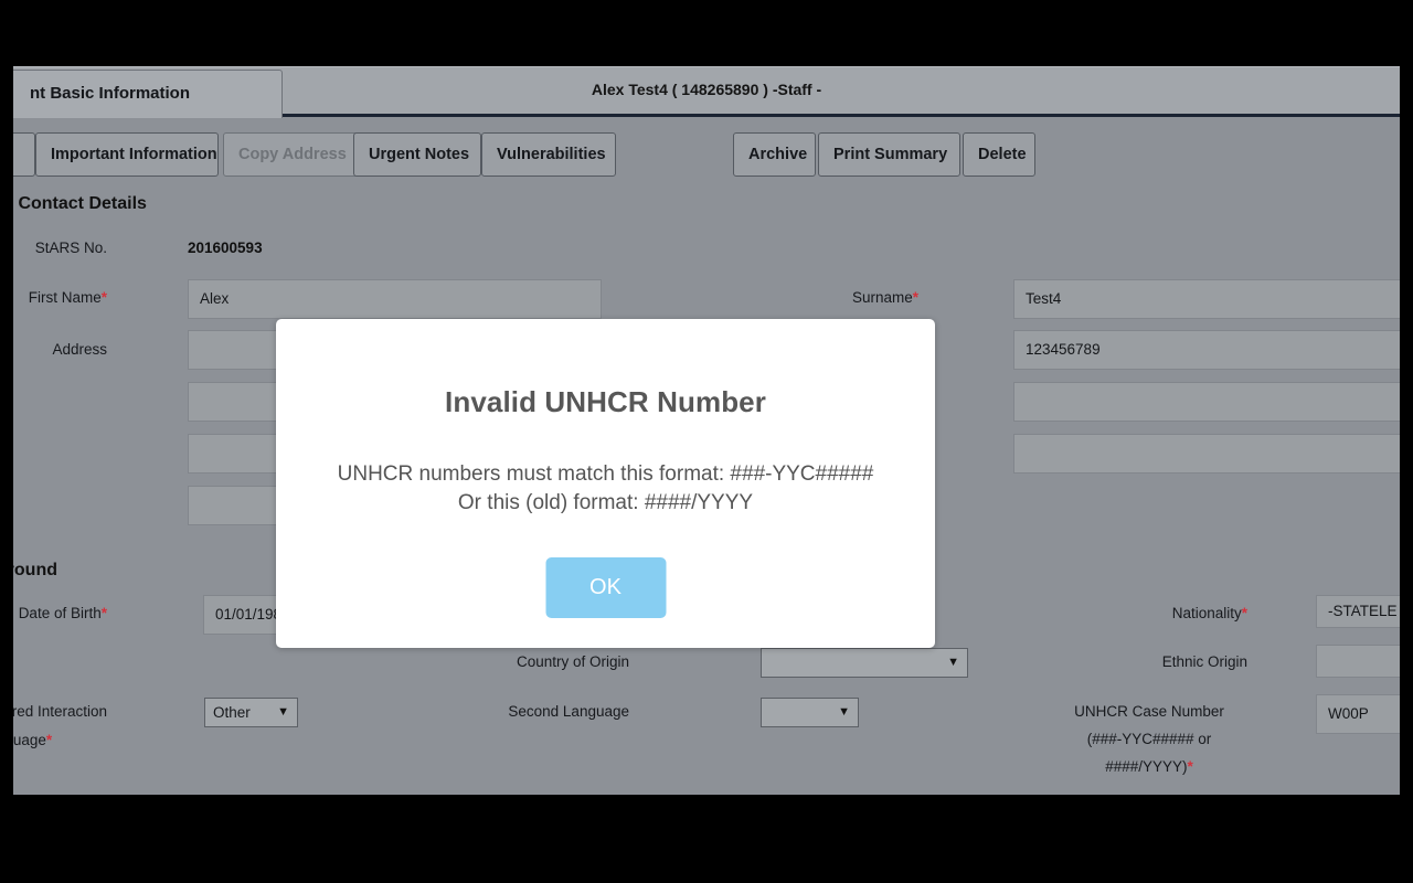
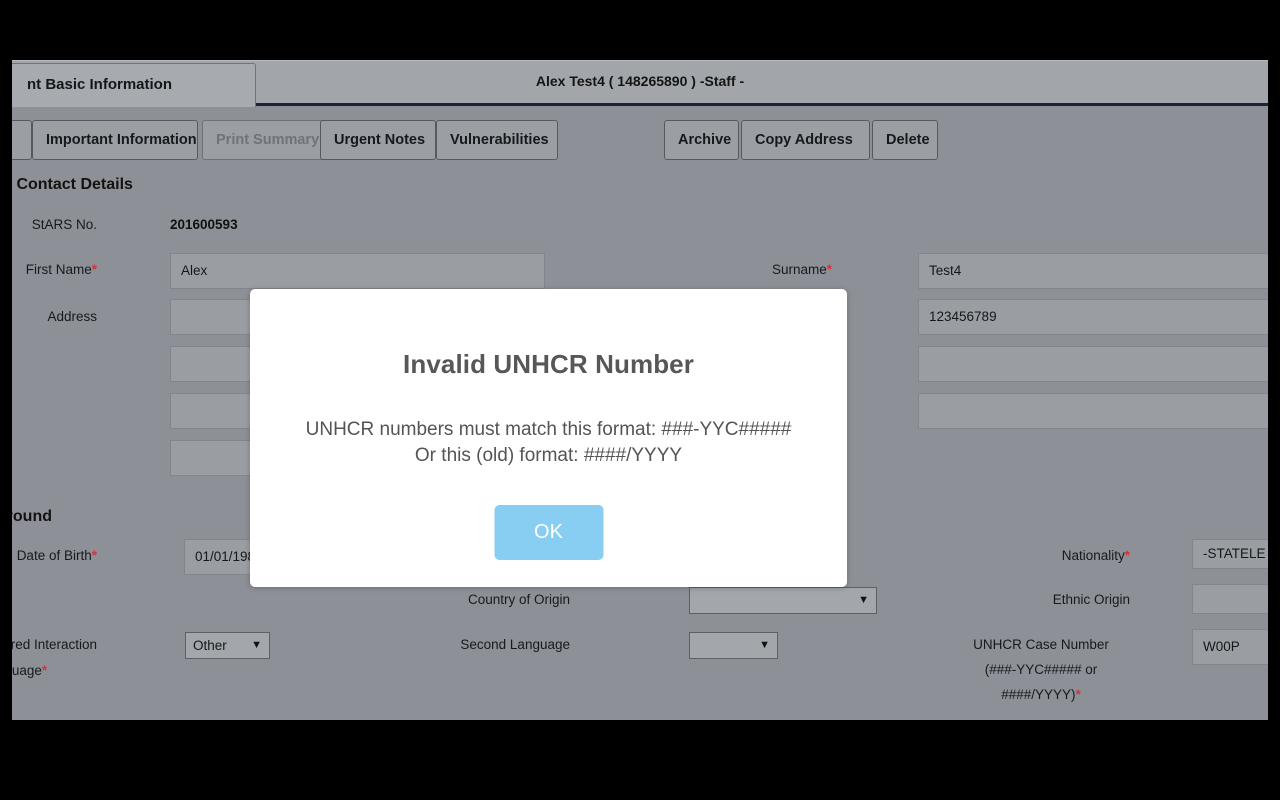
  nt Basic Information
  Alex Test4 ( 148265890 ) -Staff -
  Important Information
- Copy Address
+ Print Summary
  Urgent Notes
  Vulnerabilities
  Archive
- Print Summary
+ Copy Address
  Delete
  Contact Details
  StARS No.
  201600593
  First Name*
  Alex
  Surname*
  Test4
  Address
  123456789
  Date of Birth*
  01/01/19
  Nationality*
  -STATELE
  Country of Origin
  ▼
  Ethnic Origin
  red Interaction
  Other
  ▼
  Second Language
  ▼
  UNHCR Case Number
  (###-YYC##### or
  ####/YYYY)*
  W00P
  Invalid UNHCR Number
  UNHCR numbers must match this format: ###-YYC#####
  Or this (old) format: ####/YYYY
  OK
